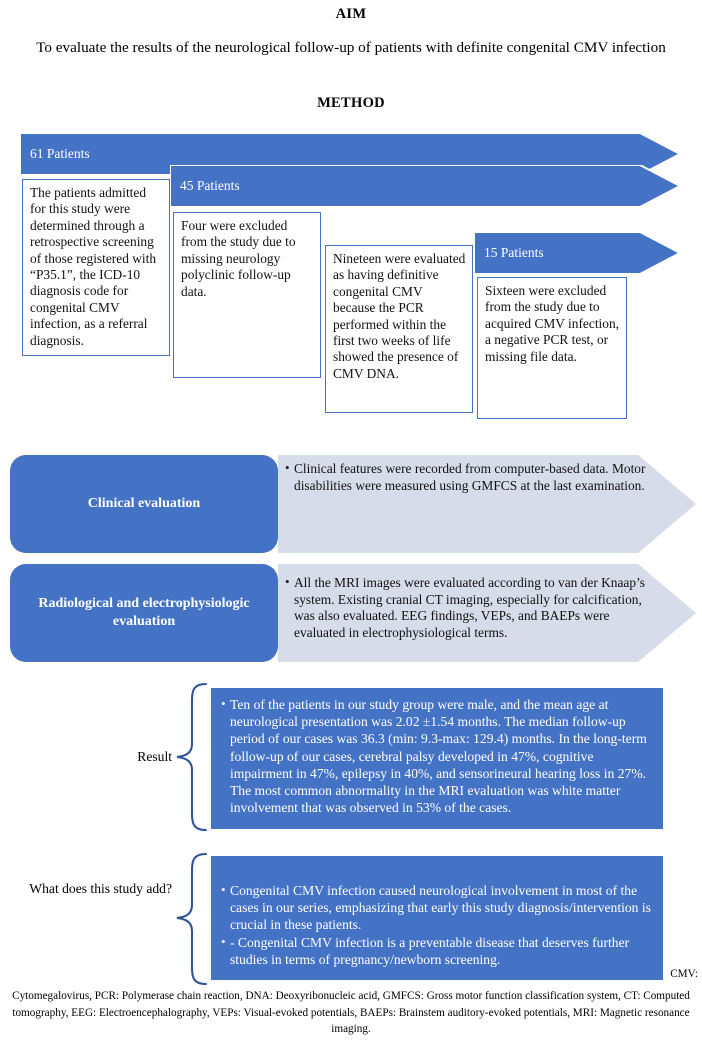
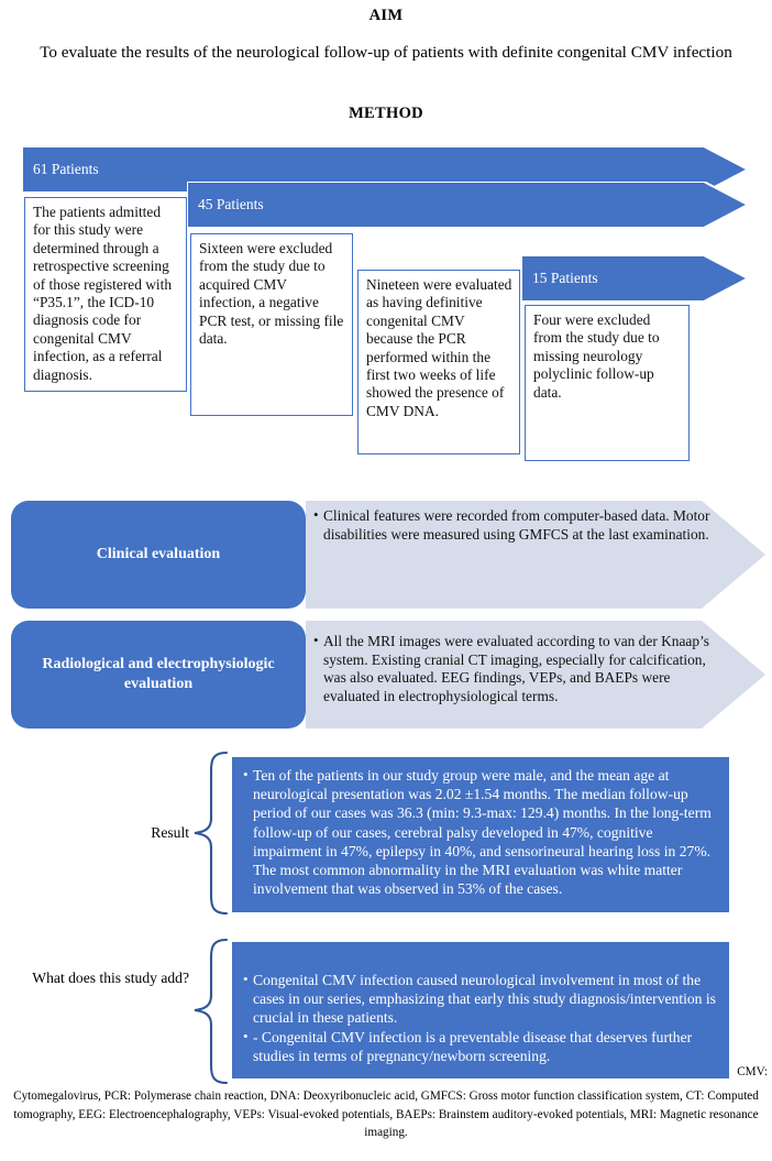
  AIM
  To evaluate the results of the neurological follow-up of patients with definite congenital CMV infection
  METHOD
  61 Patients
  45 Patients
  15 Patients
  The patients admitted for this study were determined through a retrospective screening of those registered with “P35.1”, the ICD-10 diagnosis code for congenital CMV infection, as a referral diagnosis.
- Four were excluded from the study due to missing neurology polyclinic follow-up data.
+ Sixteen were excluded from the study due to acquired CMV infection, a negative PCR test, or missing file data.
  Nineteen were evaluated as having definitive congenital CMV because the PCR performed within the first two weeks of life showed the presence of CMV DNA.
- Sixteen were excluded from the study due to acquired CMV infection, a negative PCR test, or missing file data.
+ Four were excluded from the study due to missing neurology polyclinic follow-up data.
  Clinical evaluation
  Clinical features were recorded from computer-based data. Motor disabilities were measured using GMFCS at the last examination.
  Radiological and electrophysiologic evaluation
  All the MRI images were evaluated according to van der Knaap’s system. Existing cranial CT imaging, especially for calcification, was also evaluated. EEG findings, VEPs, and BAEPs were evaluated in electrophysiological terms.
  Result
  Ten of the patients in our study group were male, and the mean age at neurological presentation was 2.02 ±1.54 months. The median follow-up period of our cases was 36.3 (min: 9.3-max: 129.4) months. In the long-term follow-up of our cases, cerebral palsy developed in 47%, cognitive impairment in 47%, epilepsy in 40%, and sensorineural hearing loss in 27%. The most common abnormality in the MRI evaluation was white matter involvement that was observed in 53% of the cases.
  What does this study add?
  Congenital CMV infection caused neurological involvement in most of the cases in our series, emphasizing that early this study diagnosis/intervention is crucial in these patients.
  - Congenital CMV infection is a preventable disease that deserves further studies in terms of pregnancy/newborn screening.
  CMV:
  Cytomegalovirus, PCR: Polymerase chain reaction, DNA: Deoxyribonucleic acid, GMFCS: Gross motor function classification system, CT: Computed tomography, EEG: Electroencephalography, VEPs: Visual-evoked potentials, BAEPs: Brainstem auditory-evoked potentials, MRI: Magnetic resonance imaging.
